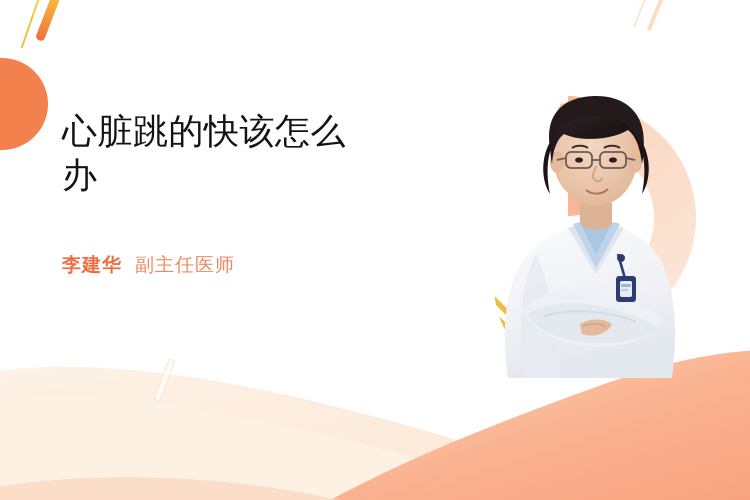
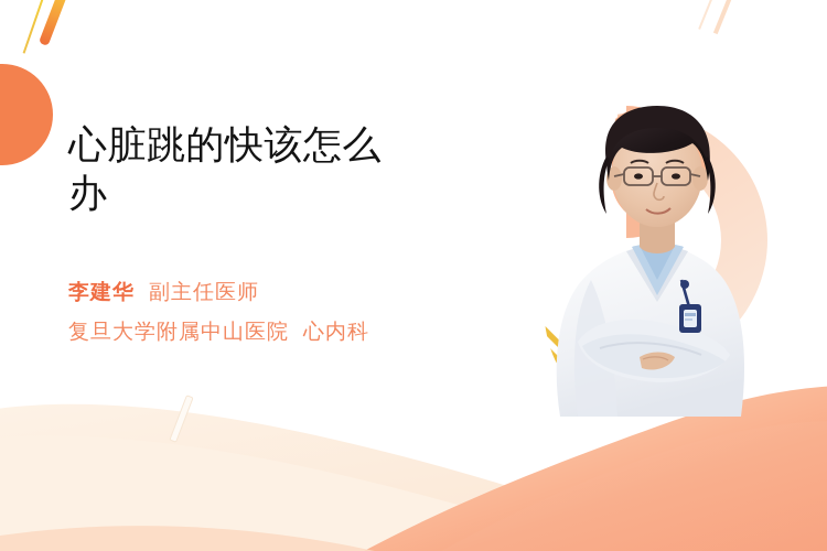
  心脏跳的快该怎么
  办
  李建华
  副主任医师
+ 复旦大学附属中山医院
+ 心内科
